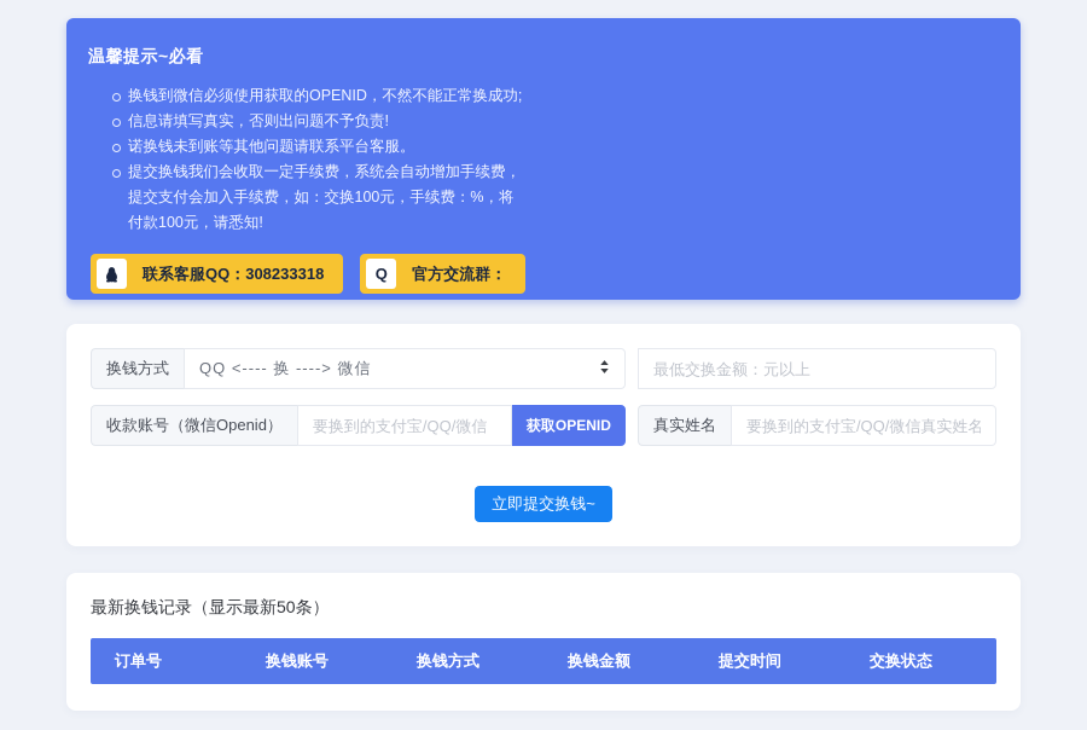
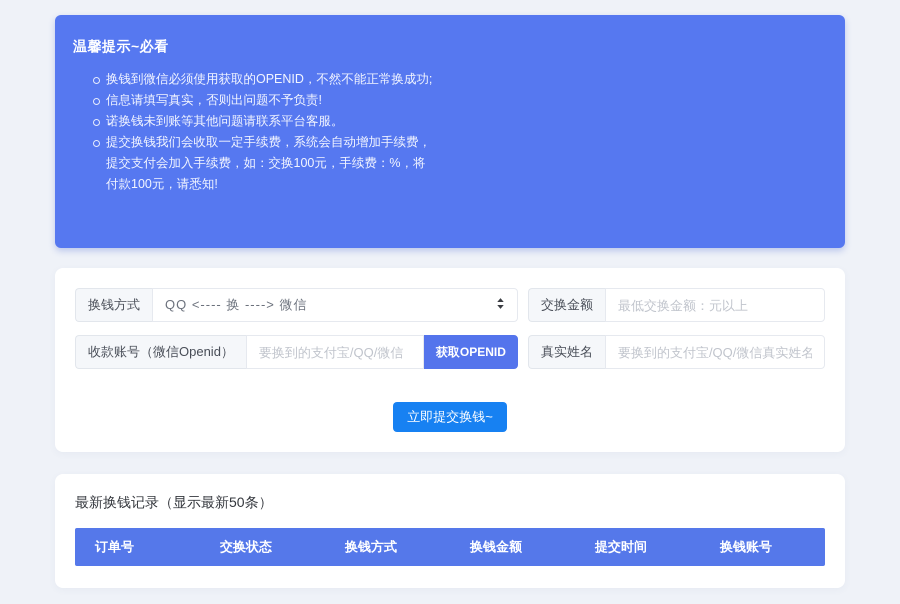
  温馨提示~必看
  换钱到微信必须使用获取的OPENID，不然不能正常换成功;
  信息请填写真实，否则出问题不予负责!
  诺换钱未到账等其他问题请联系平台客服。
  提交换钱我们会收取一定手续费，系统会自动增加手续费，提交支付会加入手续费，如：交换100元，手续费：%，将付款100元，请悉知!
- 联系客服QQ：308233318
- Q
- 官方交流群：
  换钱方式
  QQ <---- 换 ----> 微信
+ 交换金额
  最低交换金额：元以上
  收款账号（微信Openid）
  要换到的支付宝/QQ/微信
  获取OPENID
  真实姓名
  要换到的支付宝/QQ/微信真实姓名
  立即提交换钱~
  最新换钱记录（显示最新50条）
  订单号
- 换钱账号
+ 交换状态
  换钱方式
  换钱金额
  提交时间
- 交换状态
+ 换钱账号
